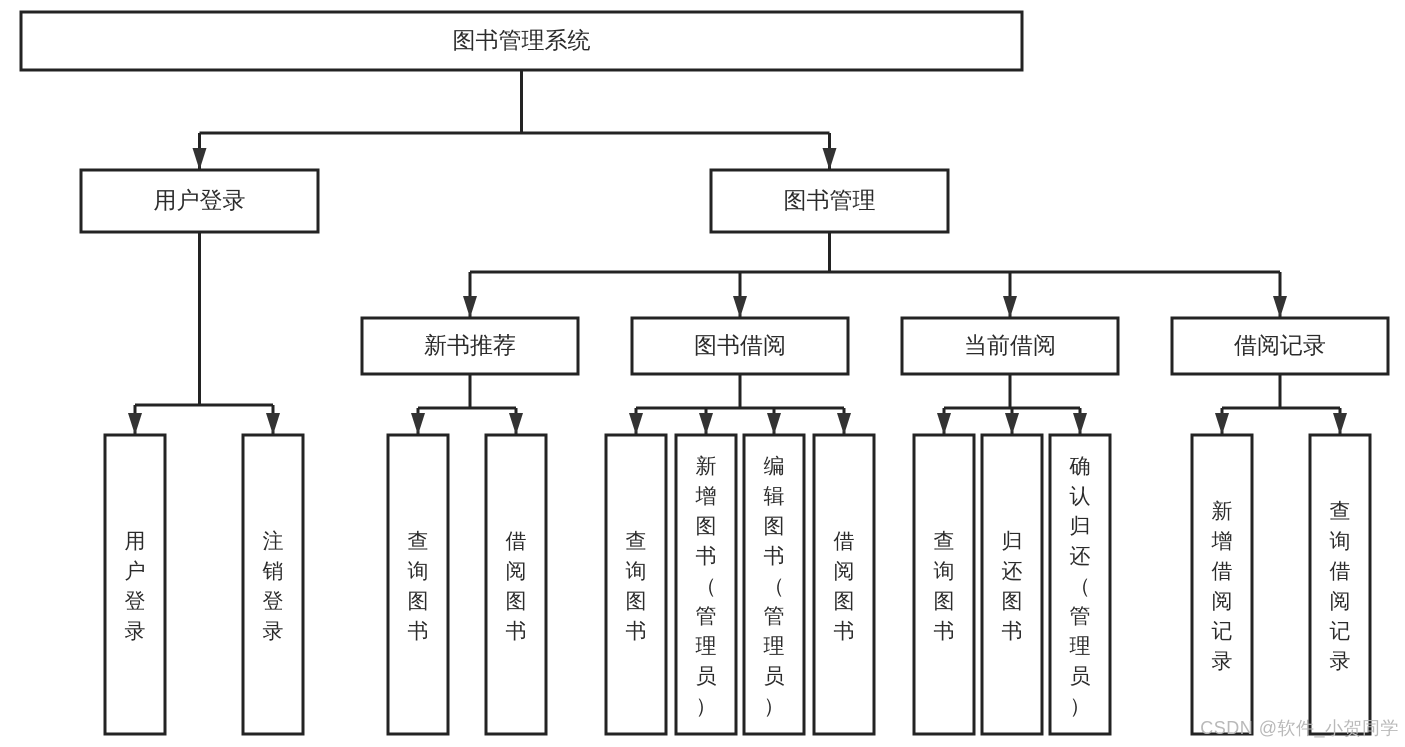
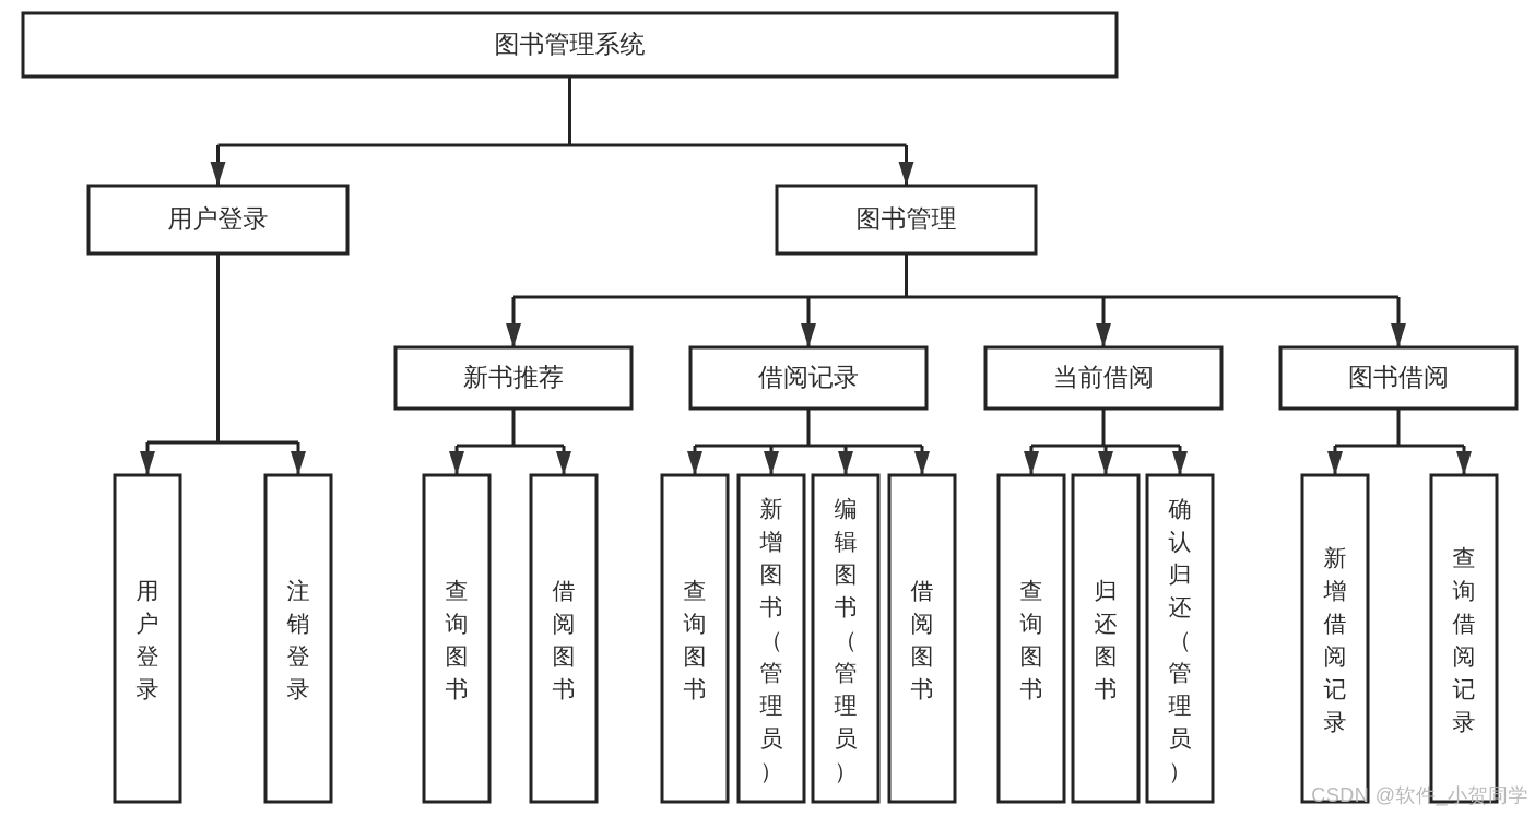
  图书管理系统
  用户登录
  图书管理
  新书推荐
- 图书借阅
+ 借阅记录
  当前借阅
- 借阅记录
+ 图书借阅
  用户登录
  注销登录
  查询图书
  借阅图书
  查询图书
  新增图书（管理员）
  编辑图书（管理员）
  借阅图书
  查询图书
  归还图书
  确认归还（管理员）
  新增借阅记录
  查询借阅记录
  CSDN @软件_小贺同学
